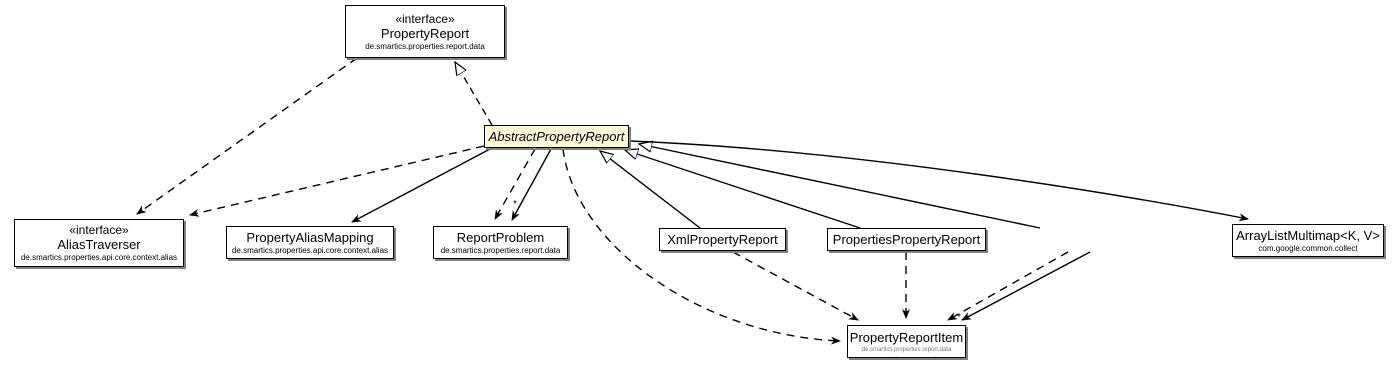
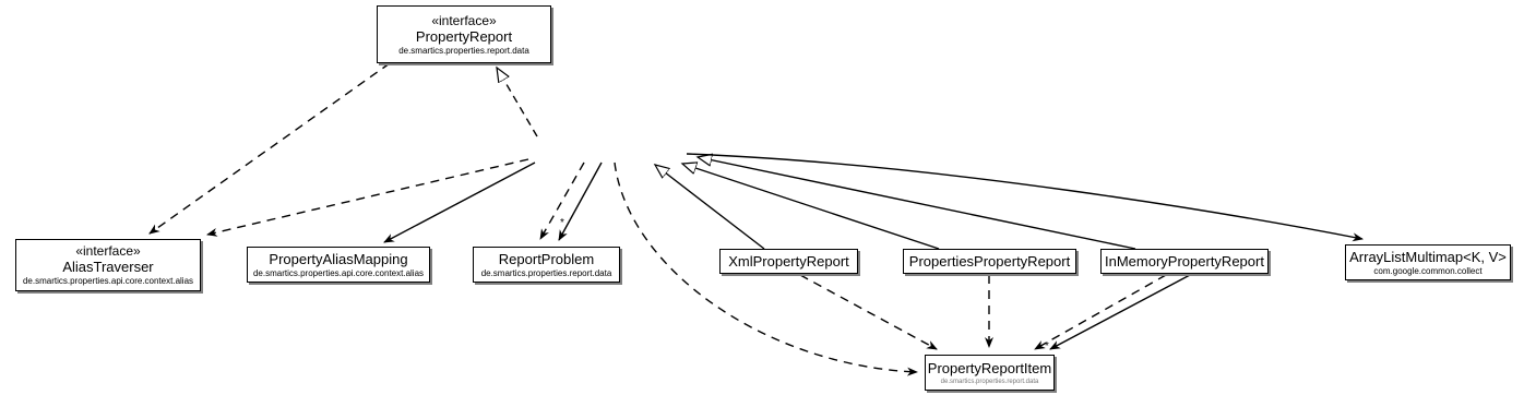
  «interface»
  PropertyReport
  de.smartics.properties.report.data
- AbstractPropertyReport
  «interface»
  AliasTraverser
  de.smartics.properties.api.core.context.alias
  PropertyAliasMapping
  de.smartics.properties.api.core.context.alias
  ReportProblem
  de.smartics.properties.report.data
  XmlPropertyReport
  PropertiesPropertyReport
+ InMemoryPropertyReport
  ArrayListMultimap<K, V>
  com.google.common.collect
  PropertyReportItem
  *
  *
